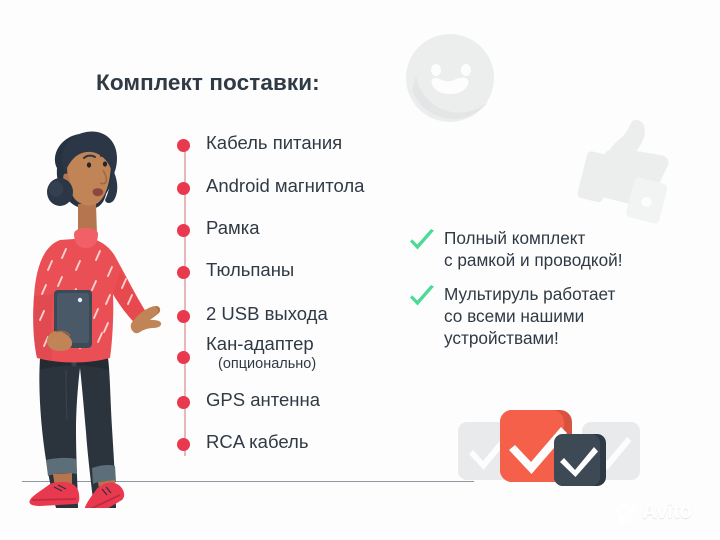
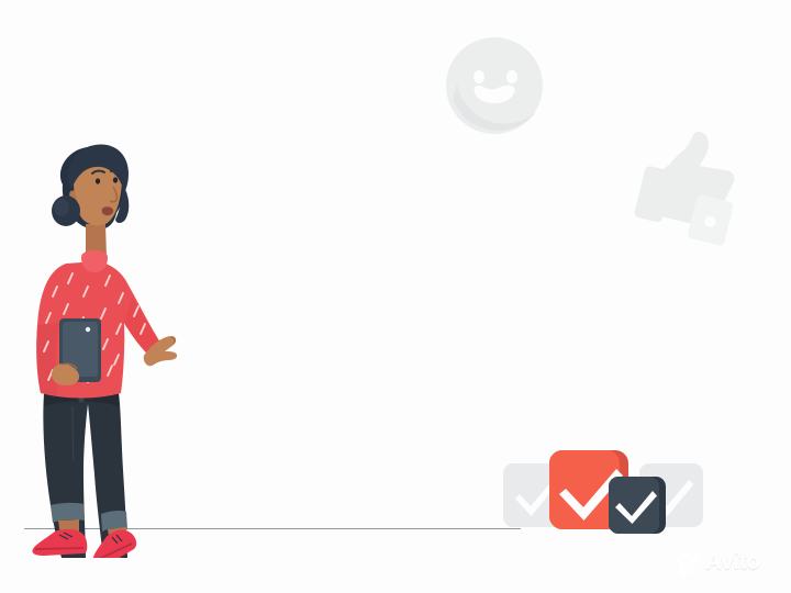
- Комплект поставки:
- Кабель питания
- Android магнитола
- Рамка
- Тюльпаны
- 2 USB выхода
- Кан-адаптер
- (опционально)
- GPS антенна
- RCA кабель
- Полный комплект
- с рамкой и проводкой!
- Мультируль работает
- со всеми нашими
- устройствами!
